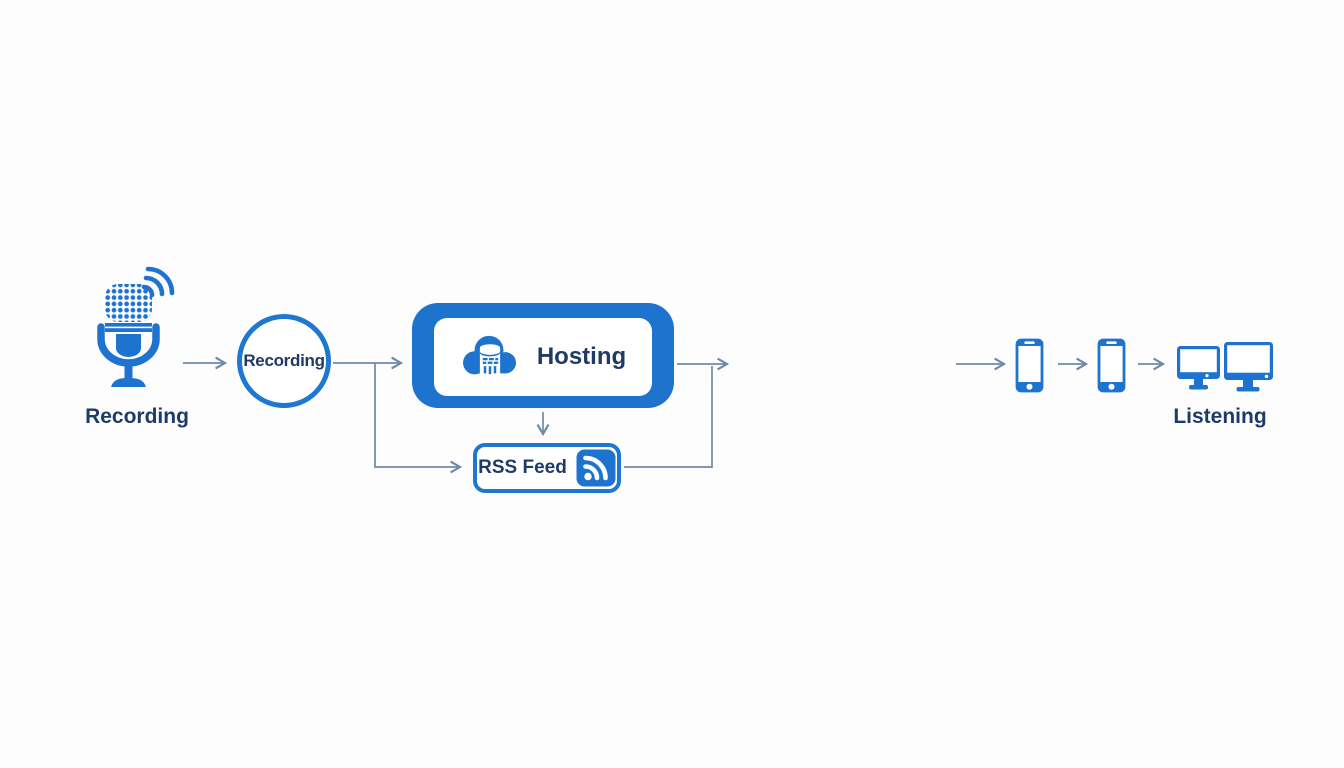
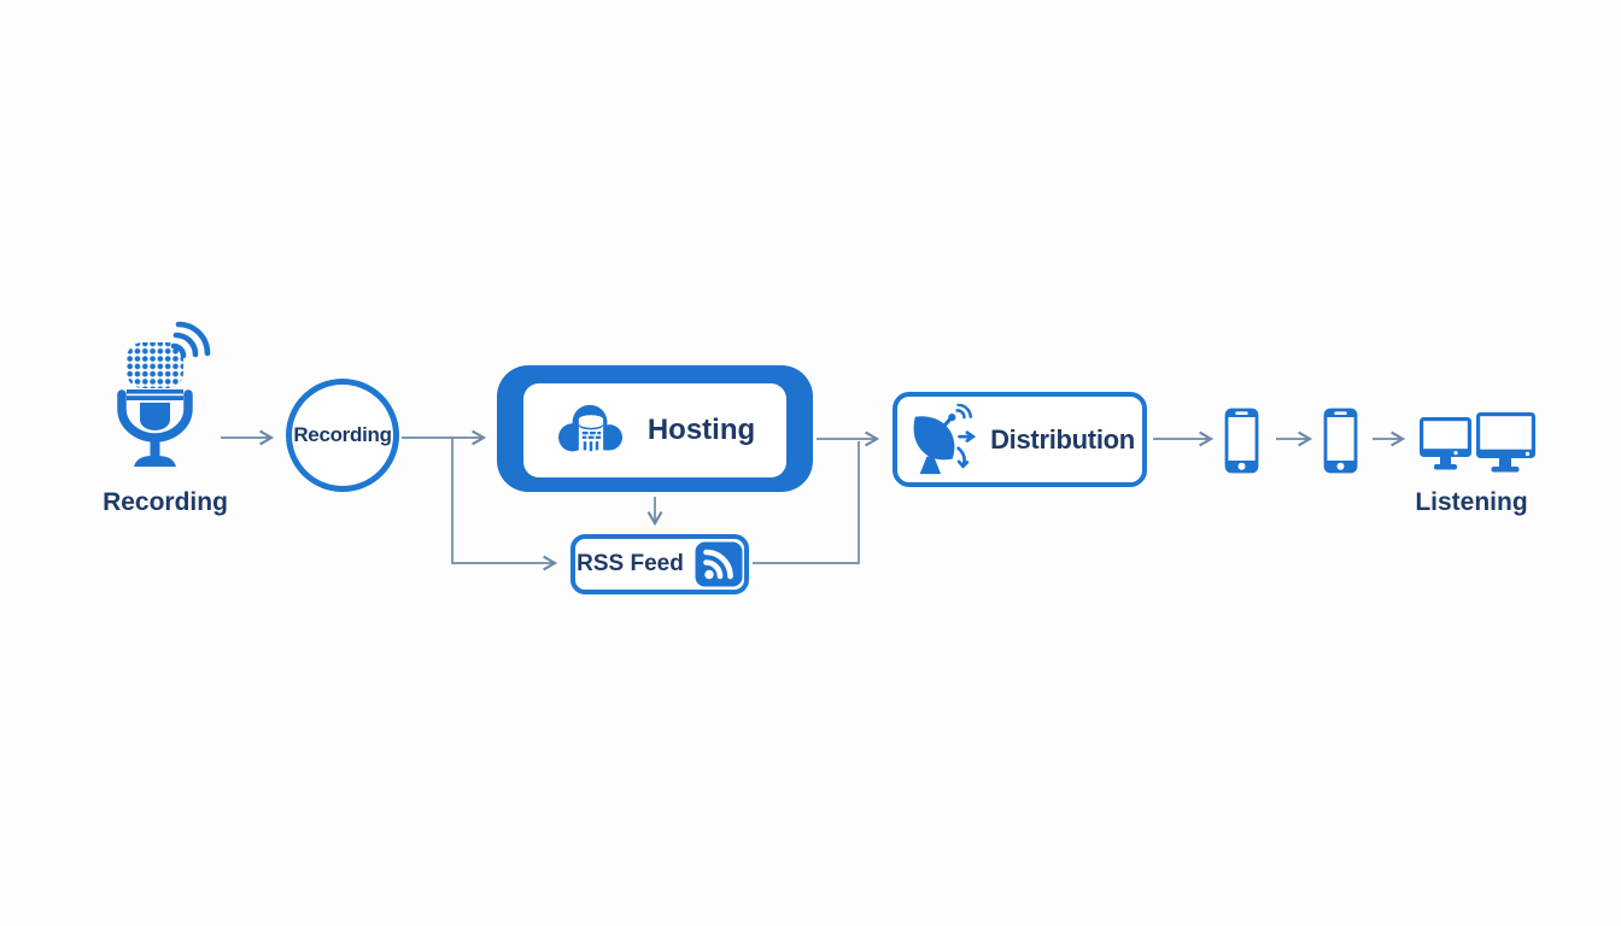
  Recording
  Recording
  Hosting
  RSS Feed
+ Distribution
  Listening
